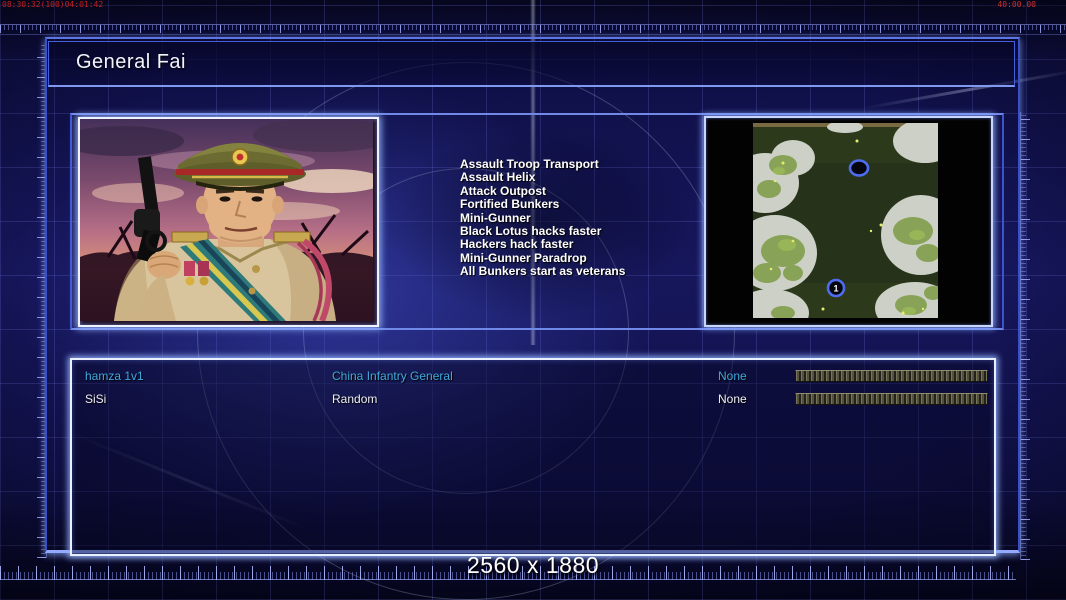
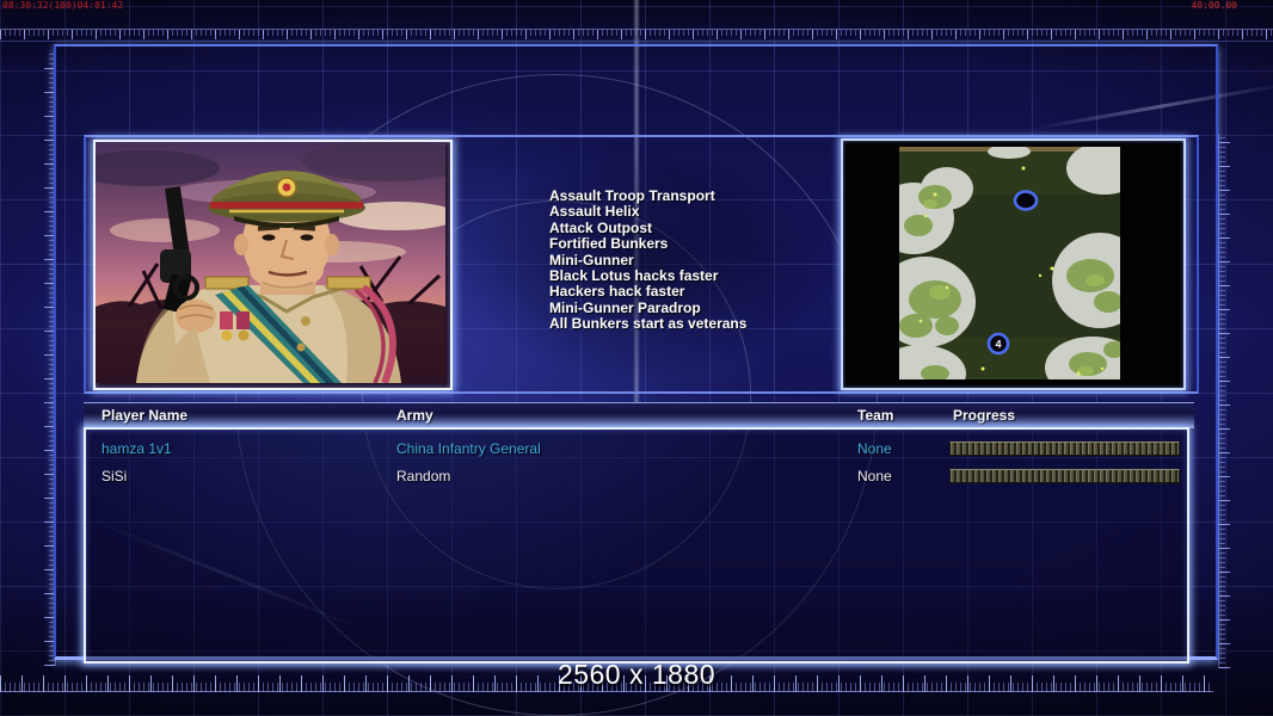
  08:30:32(100)04:01:42
  40:00.00
- General Fai
  Assault Troop Transport
  Assault Helix
  Attack Outpost
  Fortified Bunkers
  Mini-Gunner
  Black Lotus hacks faster
  Hackers hack faster
  Mini-Gunner Paradrop
  All Bunkers start as veterans
- 1
+ 4
+ Player Name
+ Army
+ Team
+ Progress
  hamza 1v1
  China Infantry General
  None
  SiSi
  Random
  None
  2560 x 1880
